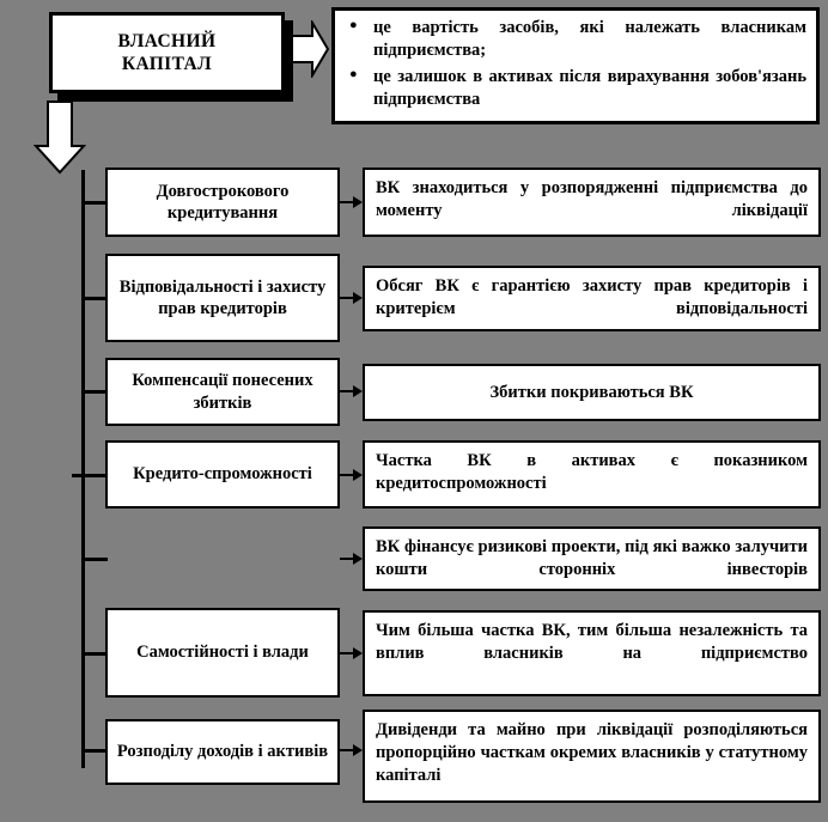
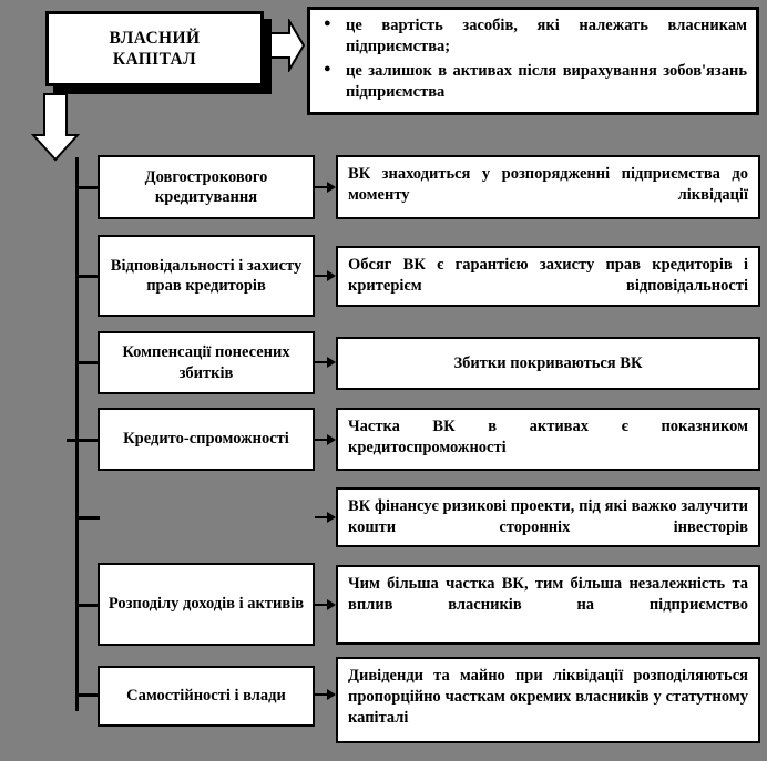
  ВЛАСНИЙ
  КАПІТАЛ
  це вартість засобів, які належать власникам підприємства;
  це залишок в активах після вирахування зобов'язань підприємства
  Довгострокового кредитування
  ВК знаходиться у розпорядженні підприємства до моменту ліквідації
  Відповідальності і захисту прав кредиторів
  Обсяг ВК є гарантією захисту прав кредиторів і критерієм відповідальності
  Компенсації понесених збитків
  Збитки покриваються ВК
  Кредито-спроможності
  Частка ВК в активах є показником кредитоспроможності
  ВК фінансує ризикові проекти, під які важко залучити кошти сторонніх інвесторів
- Самостійності і влади
+ Розподілу доходів і активів
  Чим більша частка ВК, тим більша незалежність та вплив власників на підприємство
- Розподілу доходів і активів
+ Самостійності і влади
  Дивіденди та майно при ліквідації розподіляються пропорційно часткам окремих власників у статутному капіталі
